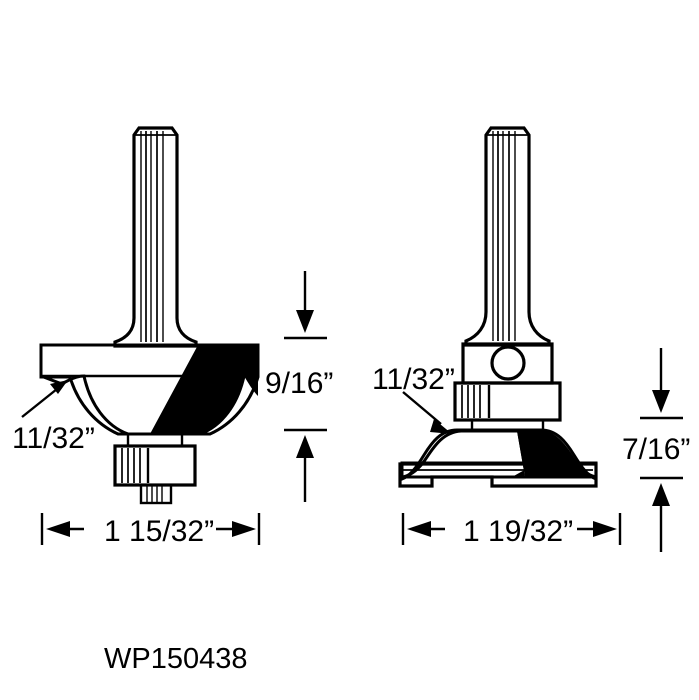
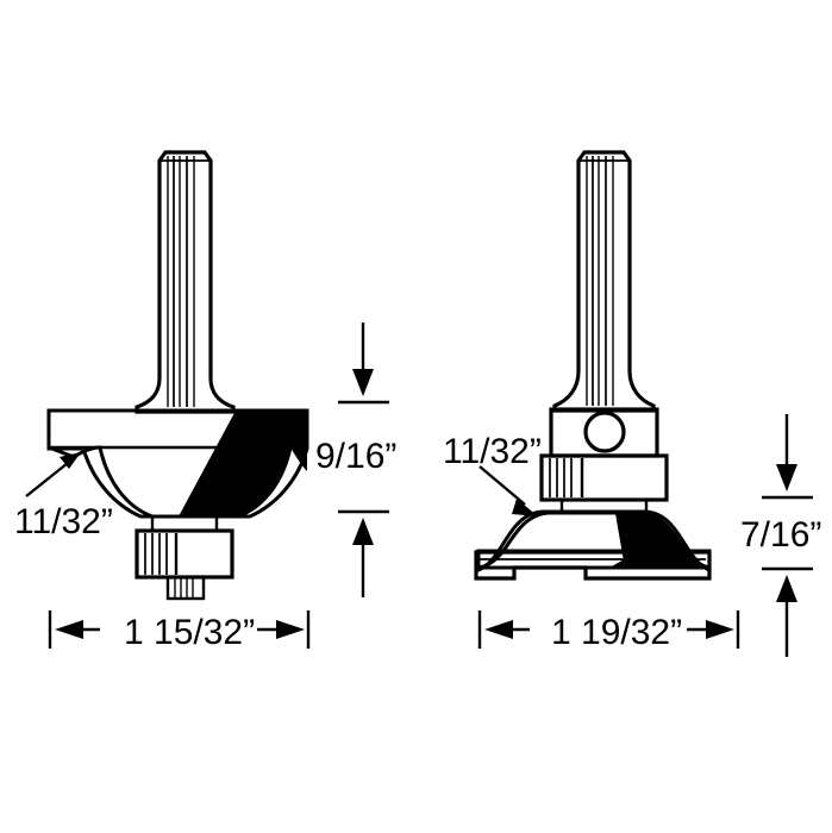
  11/32”
  9/16”
  1 15/32”
  11/32”
  7/16”
  1 19/32”
- WP150438
